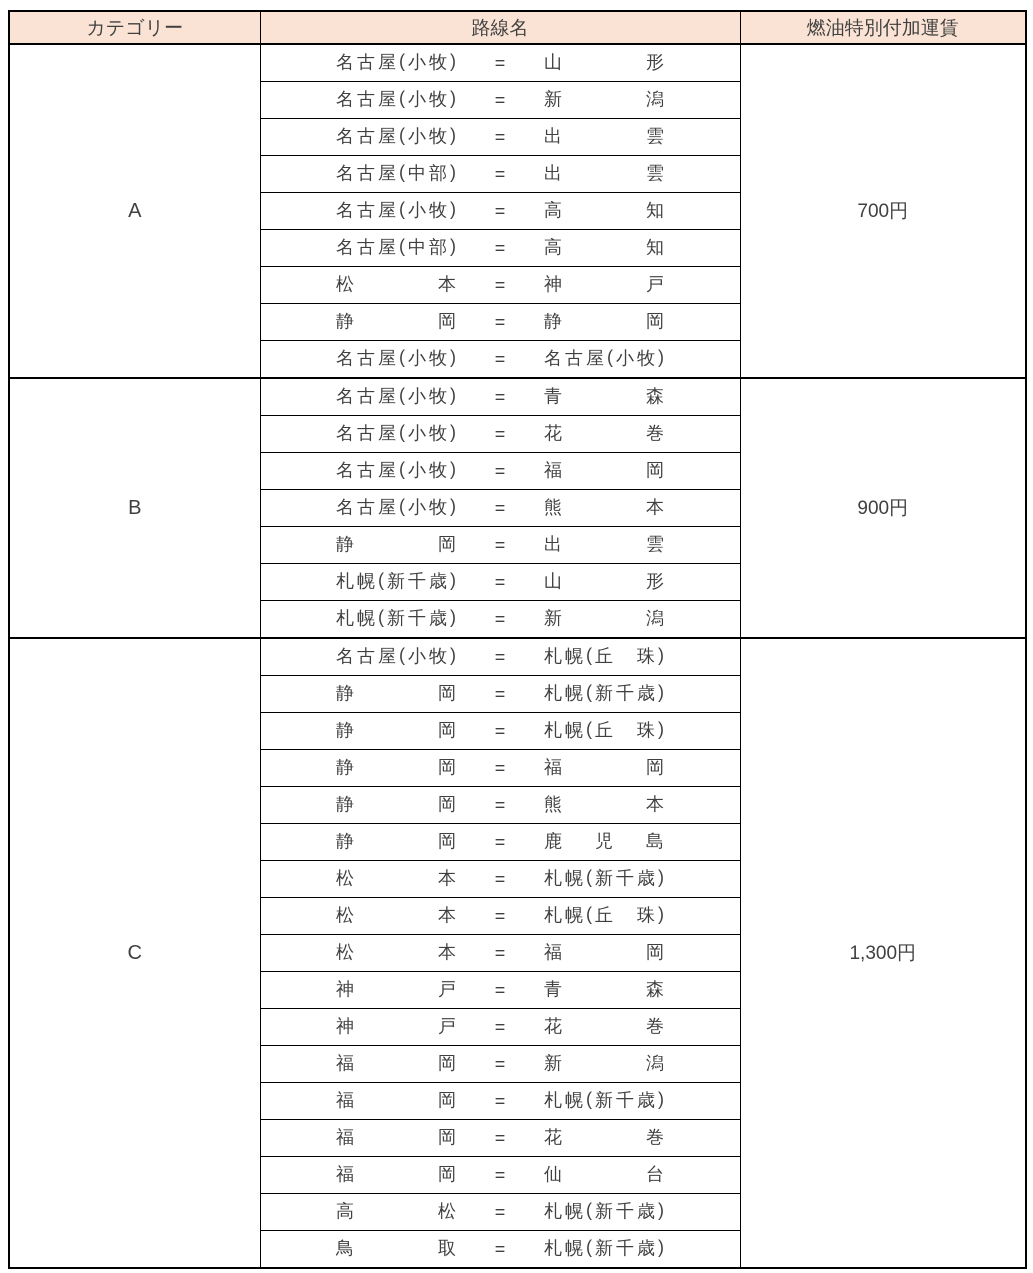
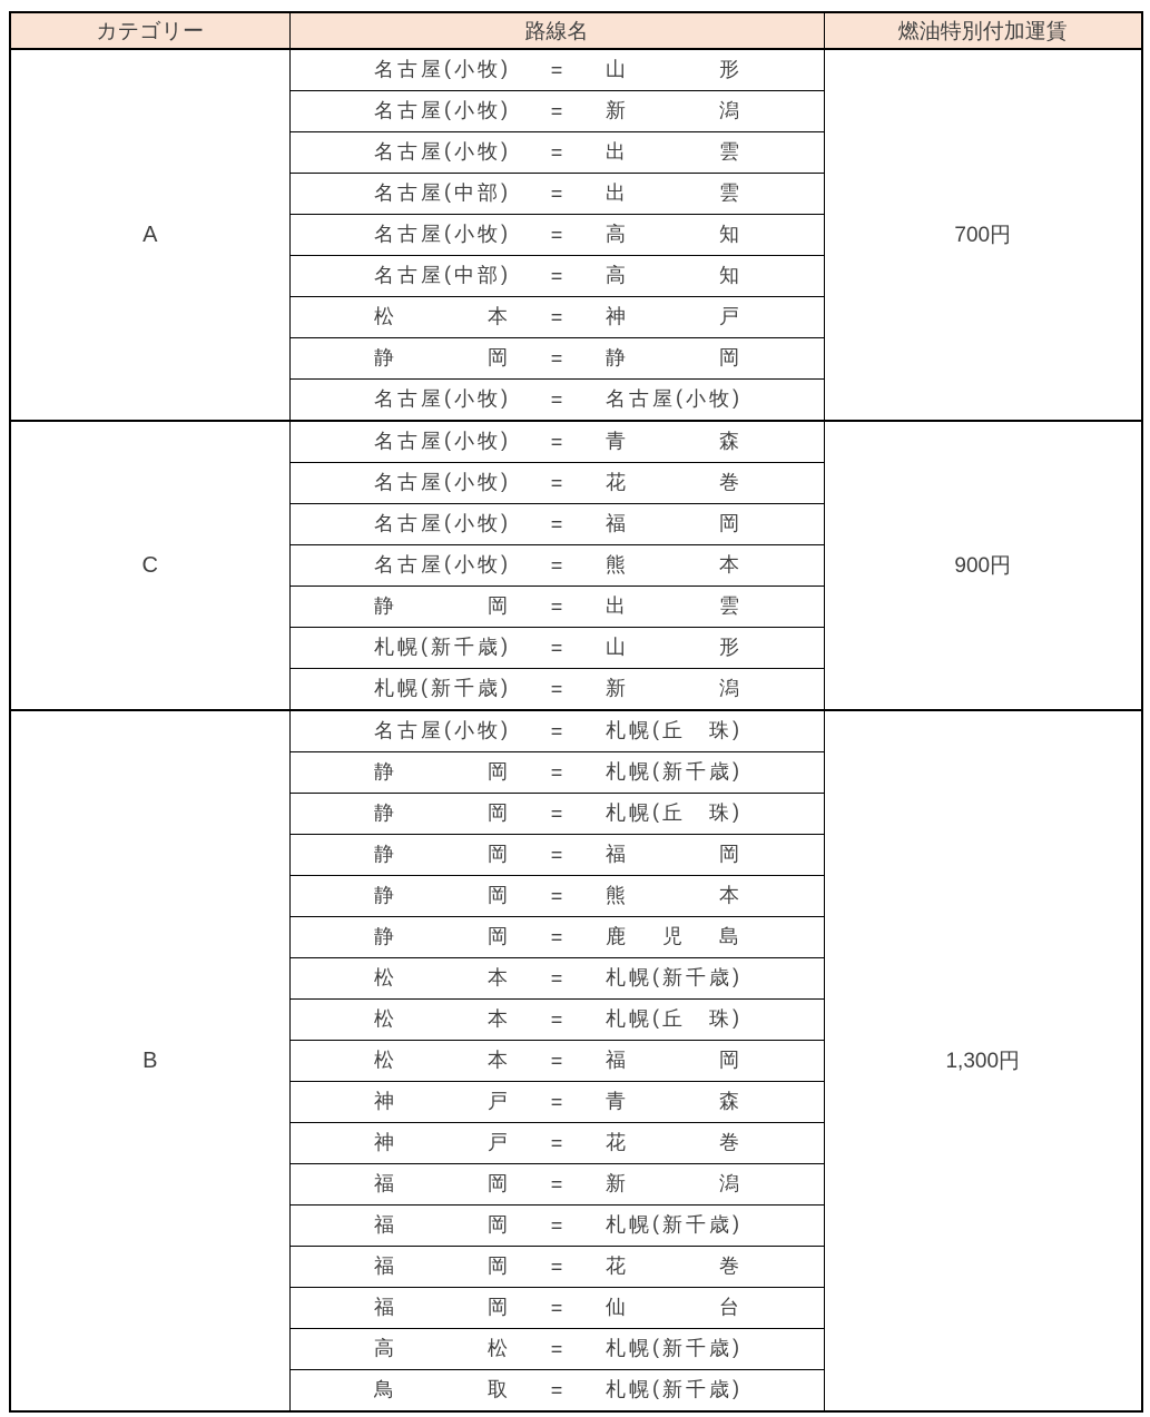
  カテゴリー	路線名	燃油特別付加運賃
  A	名 古 屋 ( 小 牧 ) = 山 形	700円
  名 古 屋 ( 小 牧 ) = 新 潟
  名 古 屋 ( 小 牧 ) = 出 雲
  名 古 屋 ( 中 部 ) = 出 雲
  名 古 屋 ( 小 牧 ) = 高 知
  名 古 屋 ( 中 部 ) = 高 知
  松 本 = 神 戸
  静 岡 = 静 岡
  名 古 屋 ( 小 牧 ) = 名 古 屋 ( 小 牧 )
- B	名 古 屋 ( 小 牧 ) = 青 森	900円
+ C	名 古 屋 ( 小 牧 ) = 青 森	900円
  名 古 屋 ( 小 牧 ) = 花 巻
  名 古 屋 ( 小 牧 ) = 福 岡
  名 古 屋 ( 小 牧 ) = 熊 本
  静 岡 = 出 雲
  札 幌 ( 新 千 歳 ) = 山 形
  札 幌 ( 新 千 歳 ) = 新 潟
- C	名 古 屋 ( 小 牧 ) = 札 幌 ( 丘 珠 )	1,300円
+ B	名 古 屋 ( 小 牧 ) = 札 幌 ( 丘 珠 )	1,300円
  静 岡 = 札 幌 ( 新 千 歳 )
  静 岡 = 札 幌 ( 丘 珠 )
  静 岡 = 福 岡
  静 岡 = 熊 本
  静 岡 = 鹿 児 島
  松 本 = 札 幌 ( 新 千 歳 )
  松 本 = 札 幌 ( 丘 珠 )
  松 本 = 福 岡
  神 戸 = 青 森
  神 戸 = 花 巻
  福 岡 = 新 潟
  福 岡 = 札 幌 ( 新 千 歳 )
  福 岡 = 花 巻
  福 岡 = 仙 台
  高 松 = 札 幌 ( 新 千 歳 )
  鳥 取 = 札 幌 ( 新 千 歳 )
